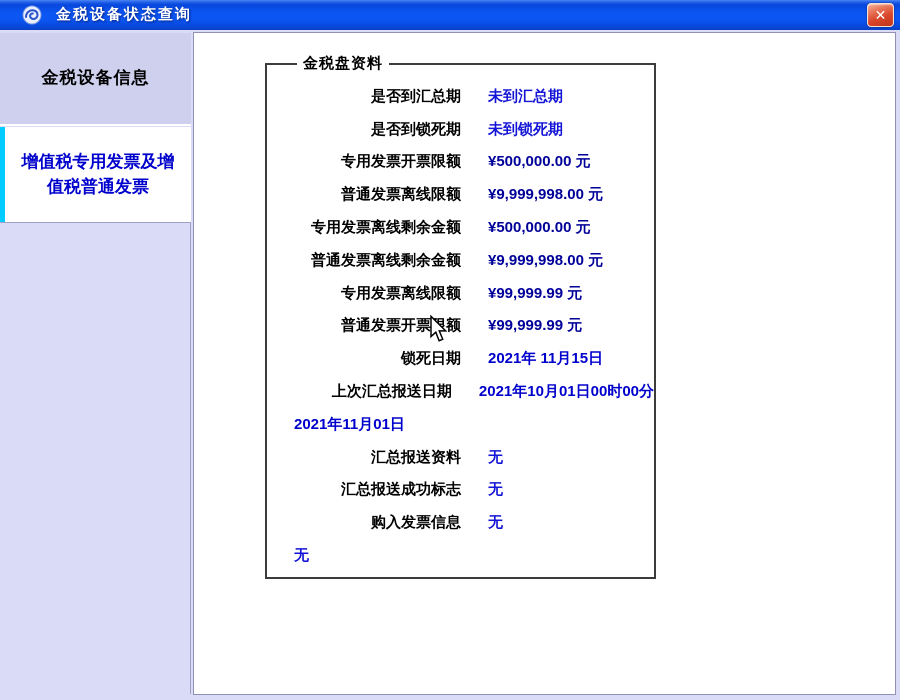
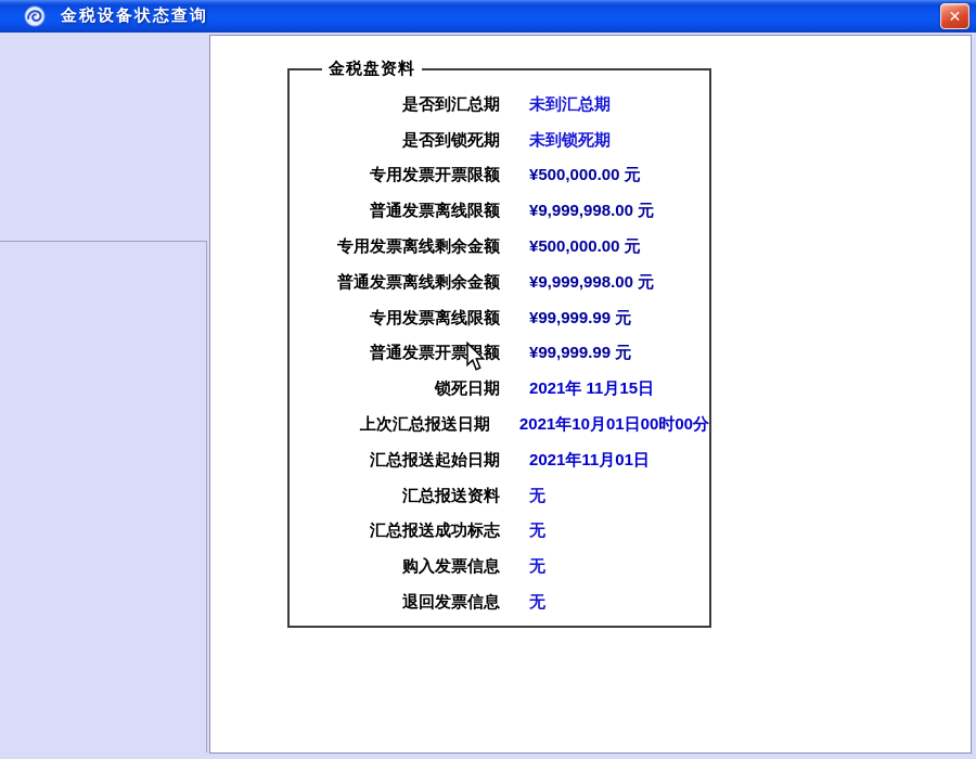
  金税设备状态查询
  ✕
- 金税设备信息
- 增值税专用发票及增值税普通发票
  金税盘资料
  是否到汇总期
  未到汇总期
  是否到锁死期
  未到锁死期
  专用发票开票限额
  ¥500,000.00 元
  普通发票离线限额
  ¥9,999,998.00 元
  专用发票离线剩余金额
  ¥500,000.00 元
  普通发票离线剩余金额
  ¥9,999,998.00 元
  专用发票离线限额
  ¥99,999.99 元
  普通发票开票额
  ¥99,999.99 元
  锁死日期
  2021年 11月15日
  上次汇总报送日期
  2021年10月01日00时00分
+ 汇总报送起始日期
  2021年11月01日
  汇总报送资料
  无
  汇总报送成功标志
  无
  购入发票信息
  无
+ 退回发票信息
  无
